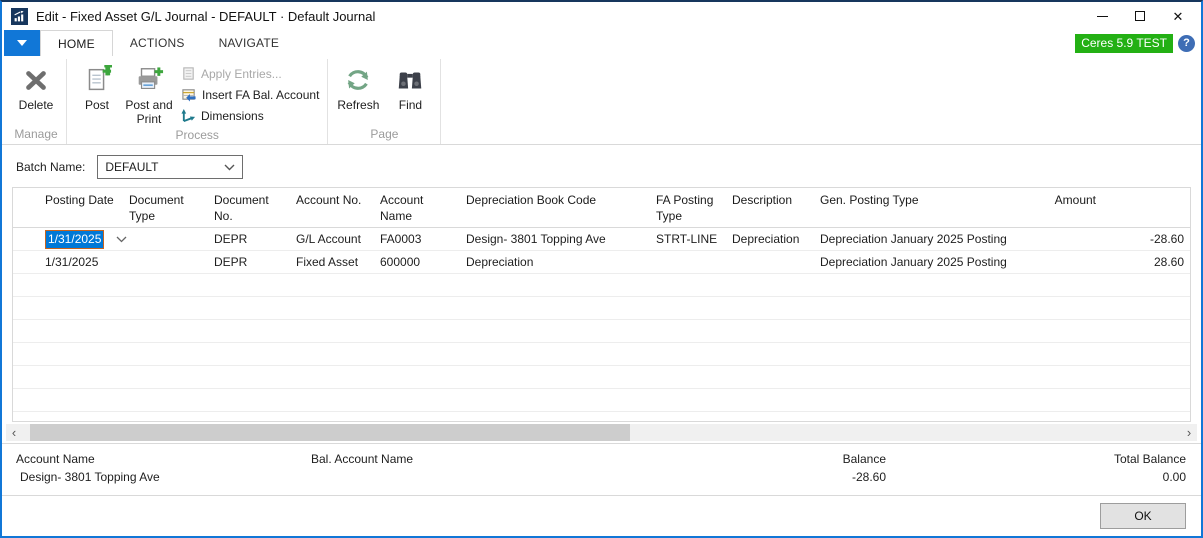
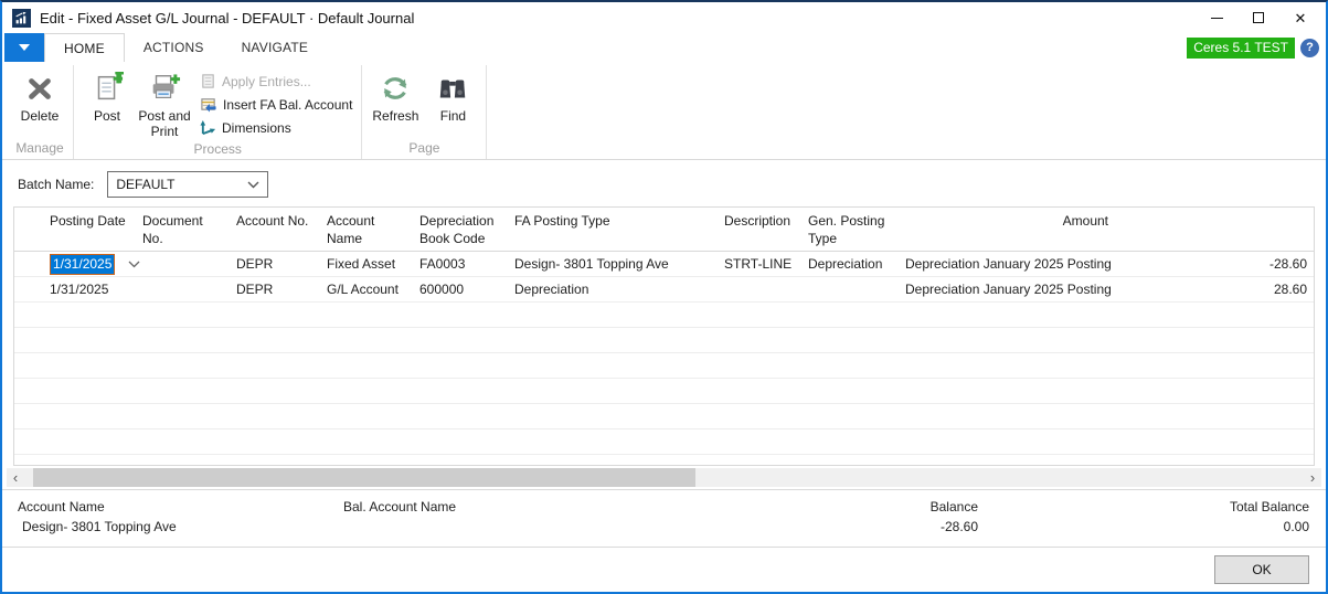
  Edit - Fixed Asset G/L Journal - DEFAULT · Default Journal
  ✕
  HOME
  ACTIONS
  NAVIGATE
- Ceres 5.9 TEST
+ Ceres 5.1 TEST
  ?
  Delete
  Manage
  Post
  Post and Print
  Apply Entries...
  Insert FA Bal. Account
  Dimensions
  Process
  Refresh
  Find
  Page
  Batch Name:
  DEFAULT
  Posting Date
- Document Type
  Document No.
  Account No.
  Account Name
  Depreciation Book Code
  FA Posting Type
  Description
  Gen. Posting Type
  Amount
  1/31/2025
  DEPR
- G/L Account
+ Fixed Asset
  FA0003
  Design- 3801 Topping Ave
  STRT-LINE
  Depreciation
  Depreciation January 2025 Posting
  -28.60
  1/31/2025
  DEPR
- Fixed Asset
+ G/L Account
  600000
  Depreciation
  Depreciation January 2025 Posting
  28.60
  ‹
  ›
  Account Name
  Bal. Account Name
  Balance
  Total Balance
  Design- 3801 Topping Ave
  -28.60
  0.00
  OK
